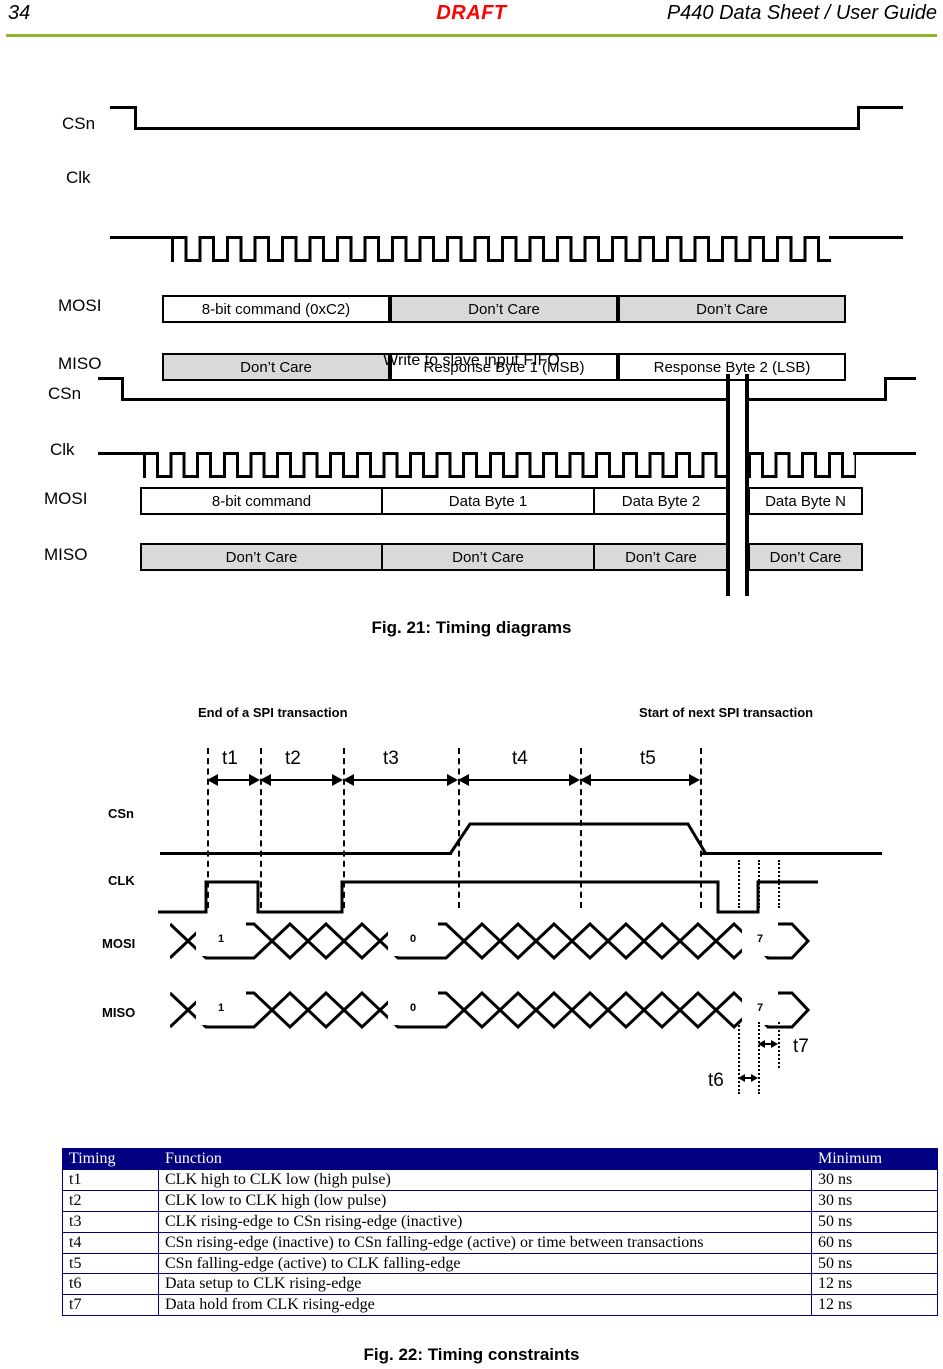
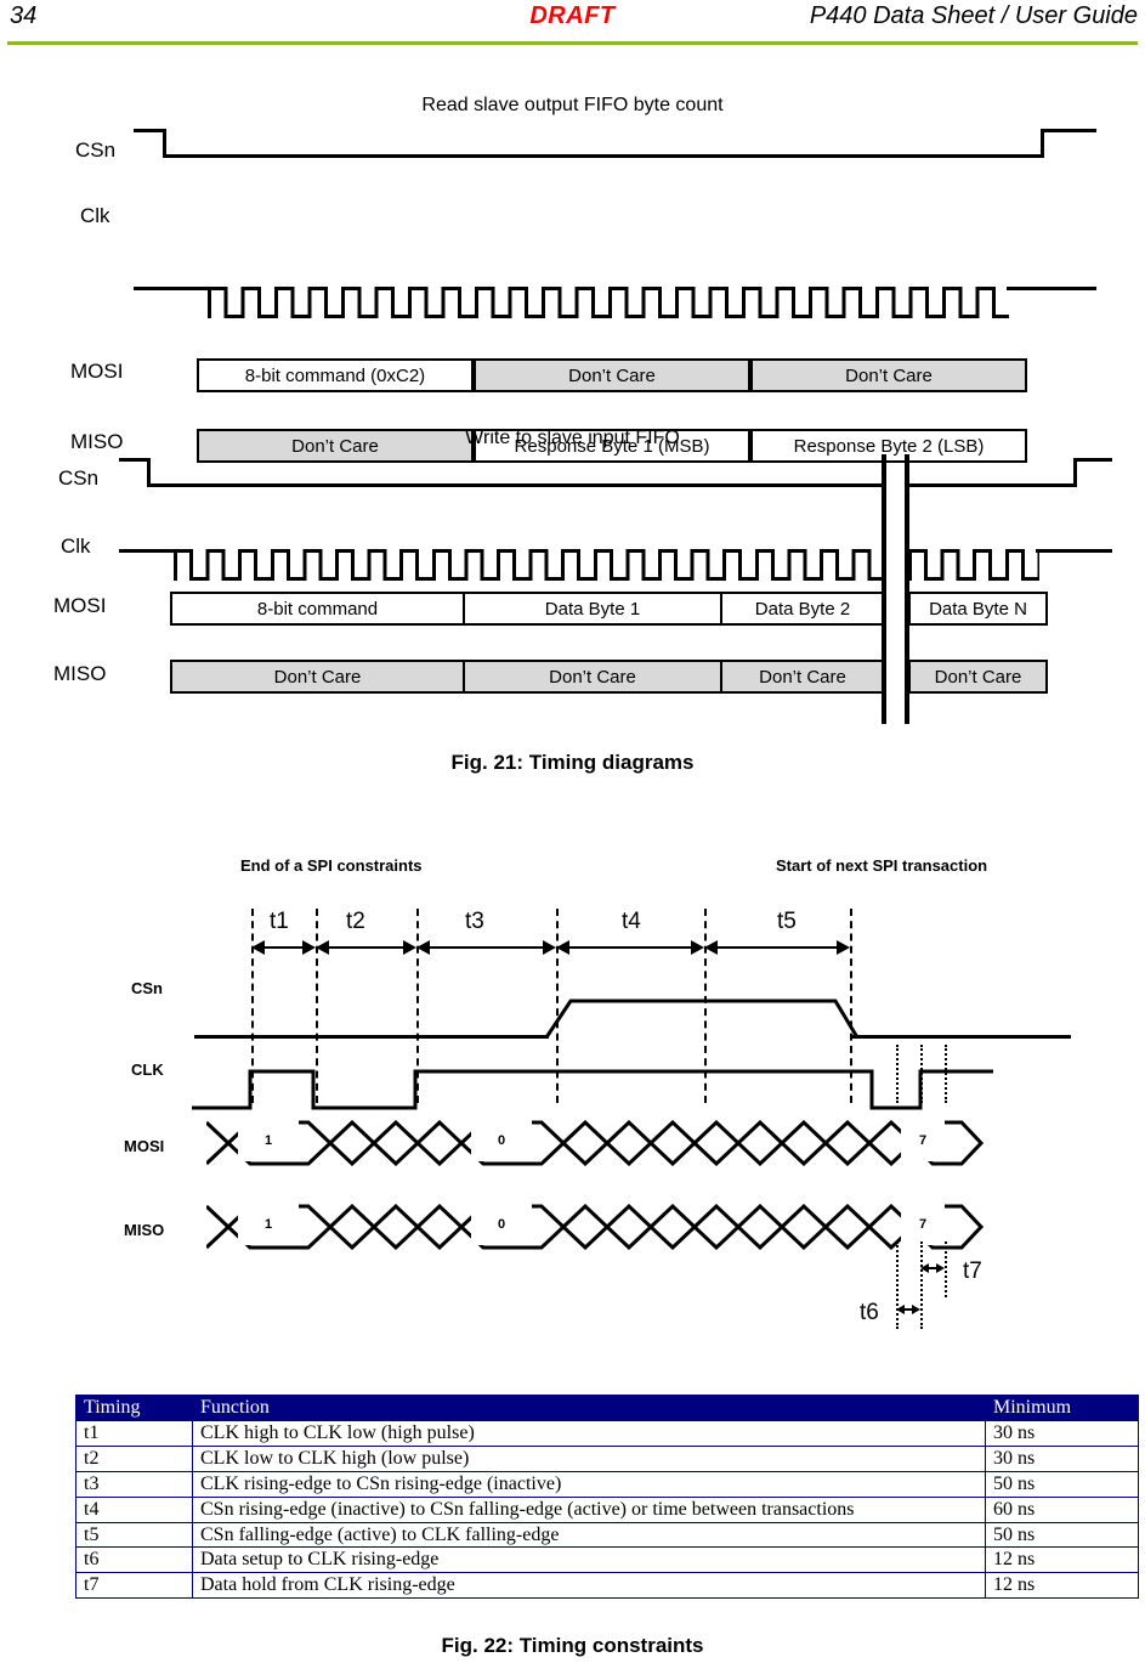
  34
  DRAFT
  P440 Data Sheet / User Guide
+ Read slave output FIFO byte count
  CSn
  Clk
  MOSI
  8-bit command (0xC2)
  Don’t Care
  Don’t Care
  MISO
  Don’t Care
  Response Byte 1 (MSB)
  Response Byte 2 (LSB)
  Write to slave input FIFO
  CSn
  Clk
  MOSI
  8-bit command
  Data Byte 1
  Data Byte 2
  Data Byte N
  MISO
  Don’t Care
  Don’t Care
  Don’t Care
  Don’t Care
  Fig. 21: Timing diagrams
- End of a SPI transaction
+ End of a SPI constraints
  Start of next SPI transaction
  t1
  t2
  t3
  t4
  t5
  CSn
  CLK
  MOSI
  1
  0
  7
  MISO
  1
  0
  7
  t7
  t6
  Timing	Function	Minimum
  t1	CLK high to CLK low (high pulse)	30 ns
  t2	CLK low to CLK high (low pulse)	30 ns
  t3	CLK rising-edge to CSn rising-edge (inactive)	50 ns
  t4	CSn rising-edge (inactive) to CSn falling-edge (active) or time between transactions	60 ns
  t5	CSn falling-edge (active) to CLK falling-edge	50 ns
  t6	Data setup to CLK rising-edge	12 ns
  t7	Data hold from CLK rising-edge	12 ns
  Fig. 22: Timing constraints
